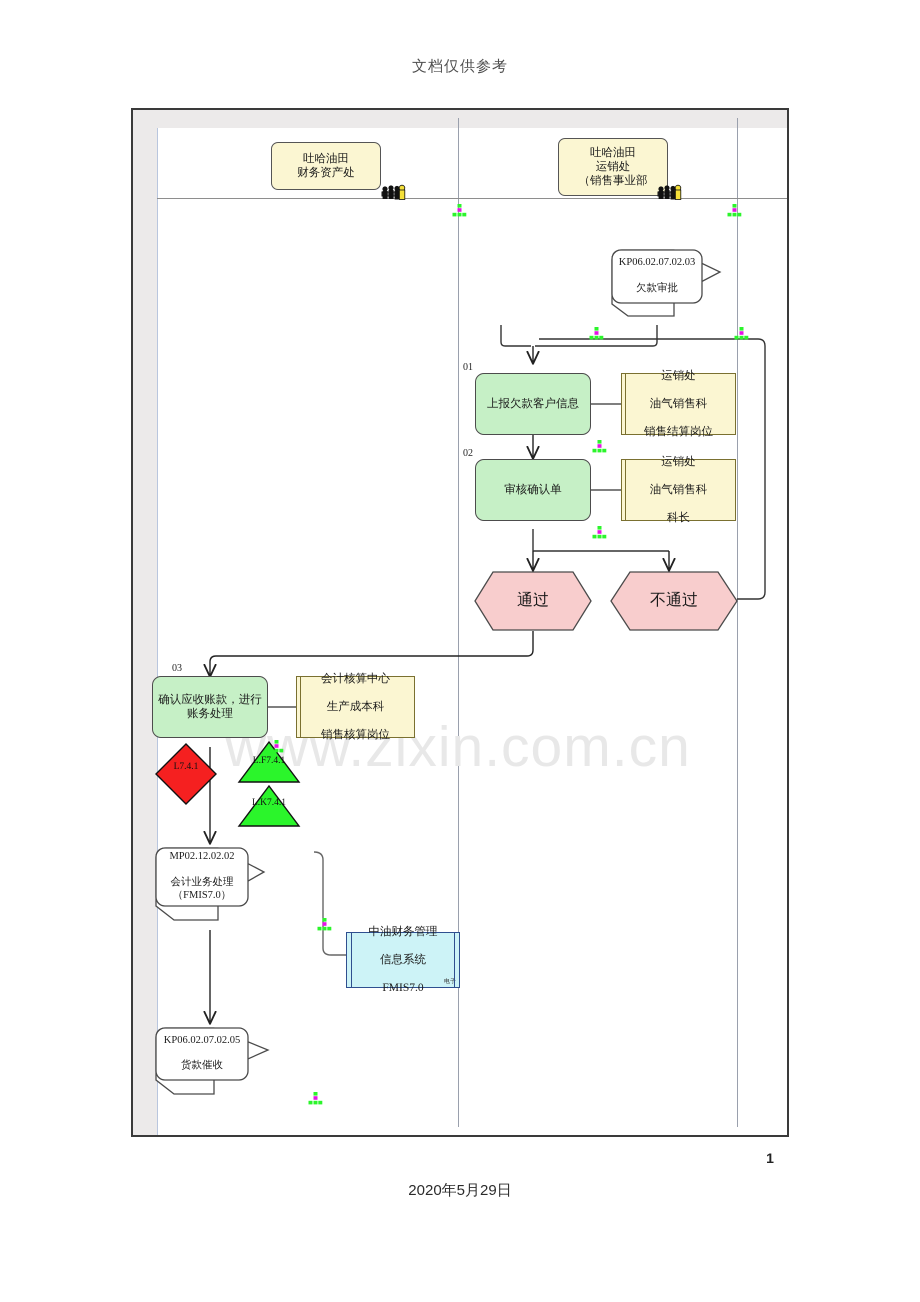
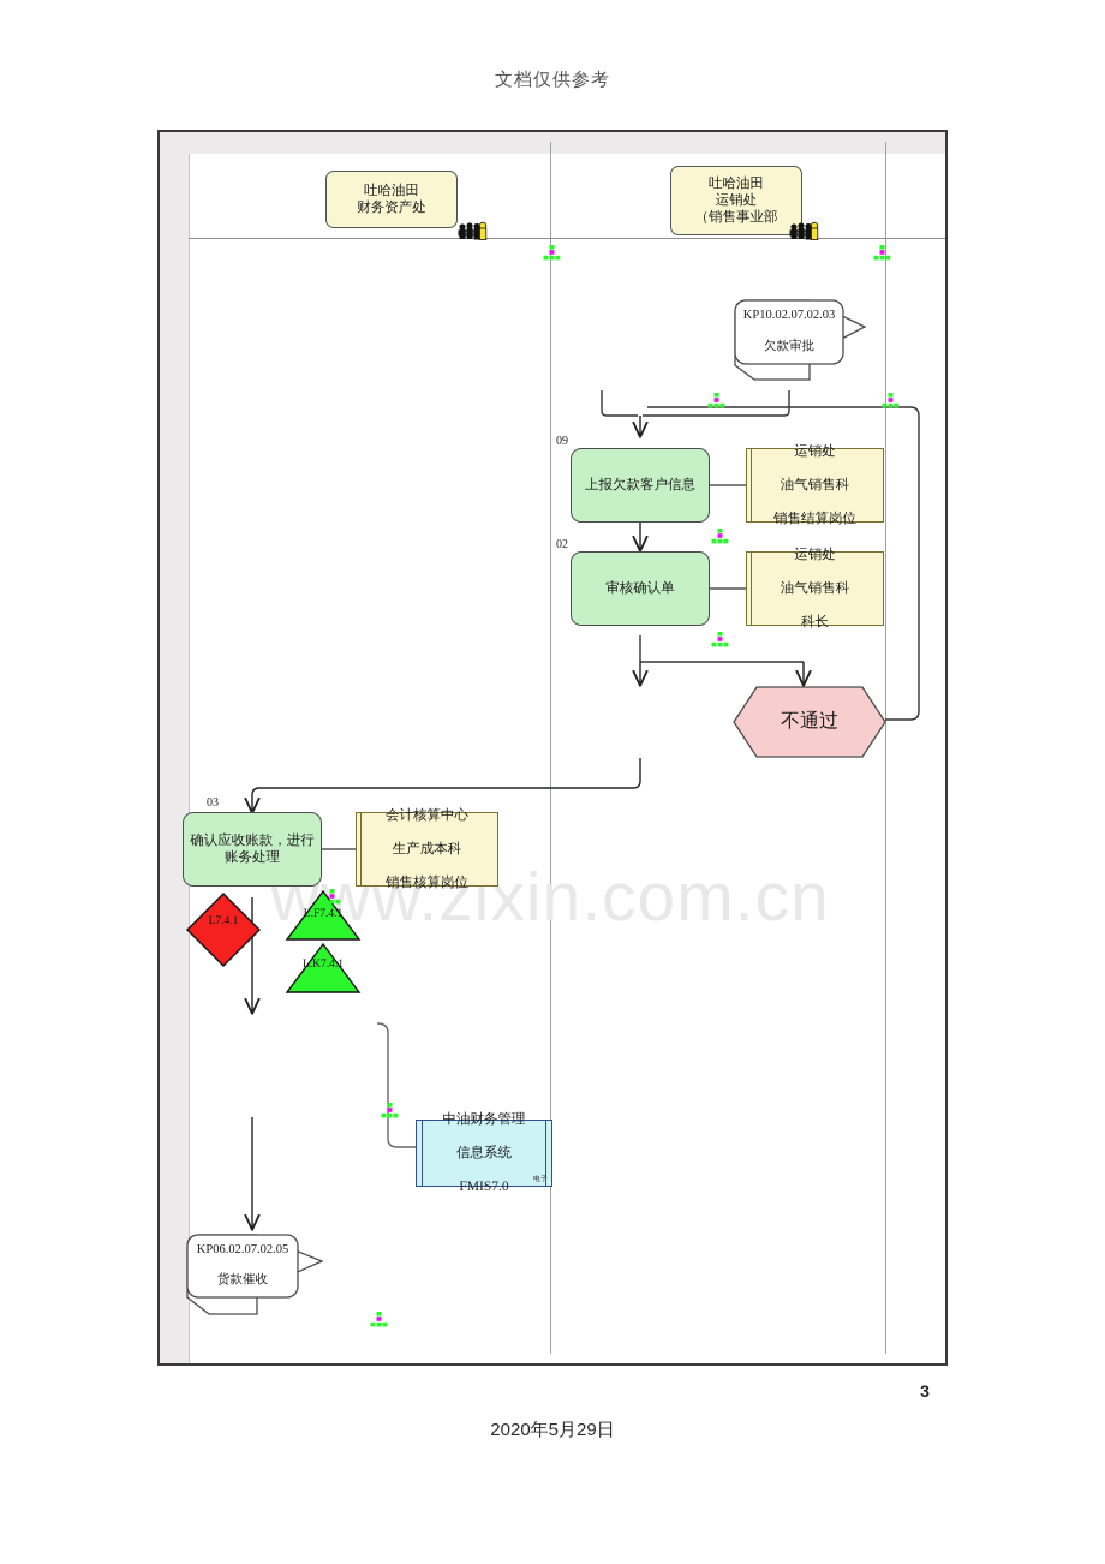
  文档仅供参考
  www.zixin.com.cn
  吐哈油田
  财务资产处
  吐哈油田
  运销处
  （销售事业部
- KP06.02.07.02.03
+ KP10.02.07.02.03
  欠款审批
- 01
+ 09
  上报欠款客户信息
  运销处
  油气销售科
  销售结算岗位
  02
  审核确认单
  运销处
  油气销售科
  科长
- 通过
  不通过
  03
  确认应收账款，进行账务处理
  会计核算中心
  生产成本科
  销售核算岗位
  L7.4.1
  L.F7.4.1
  L.K7.4.1
- MP02.12.02.02
- 会计业务处理（FMIS7.0）
  中油财务管理
  信息系统
  FMIS7.0
  KP06.02.07.02.05
  货款催收
- 1
+ 3
  2020年5月29日
